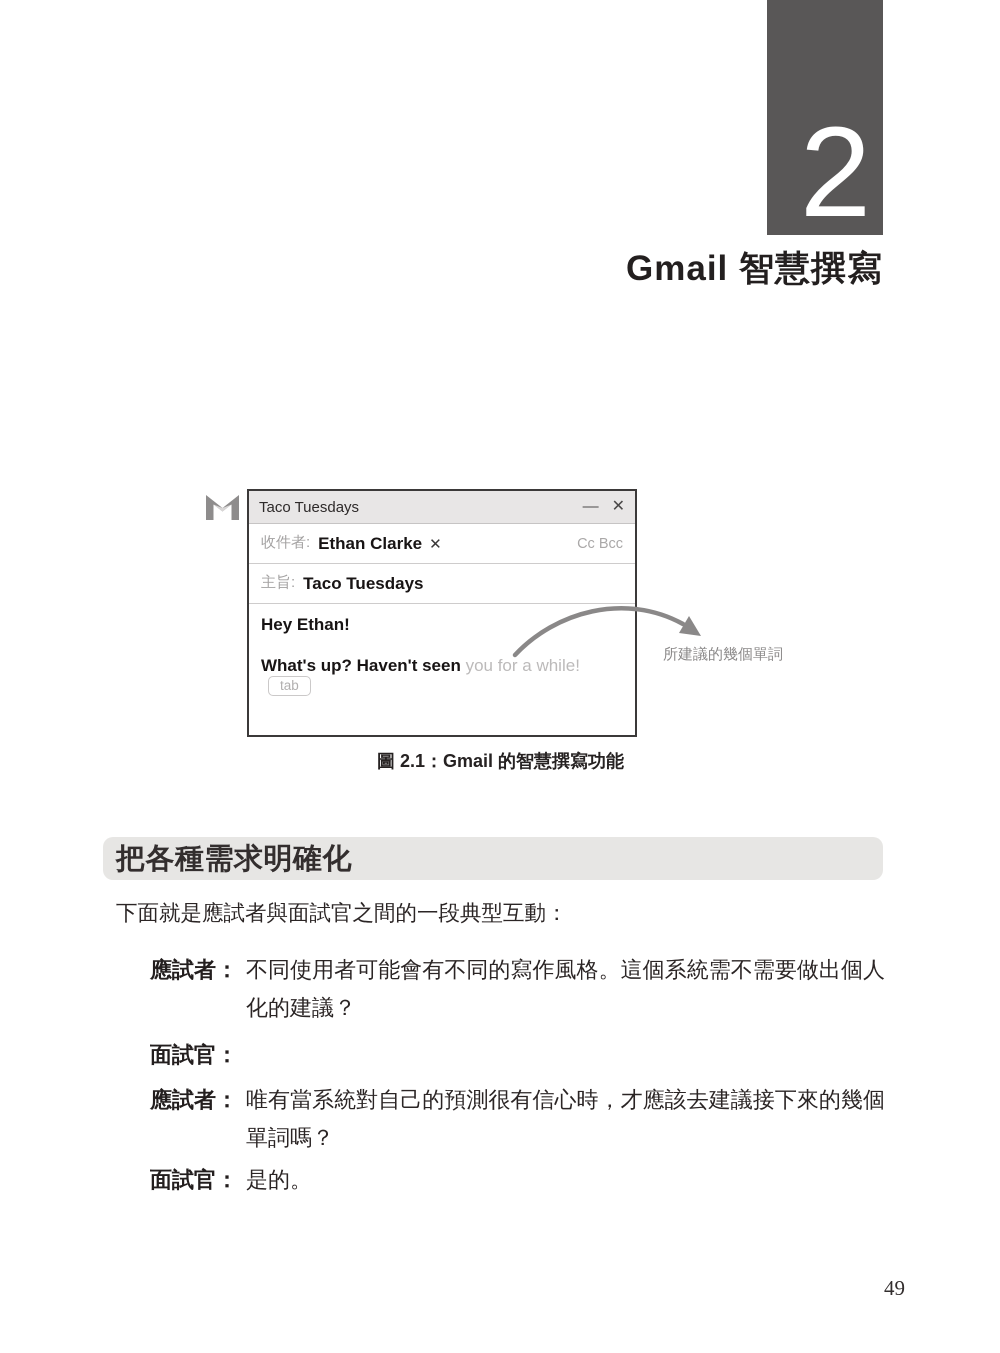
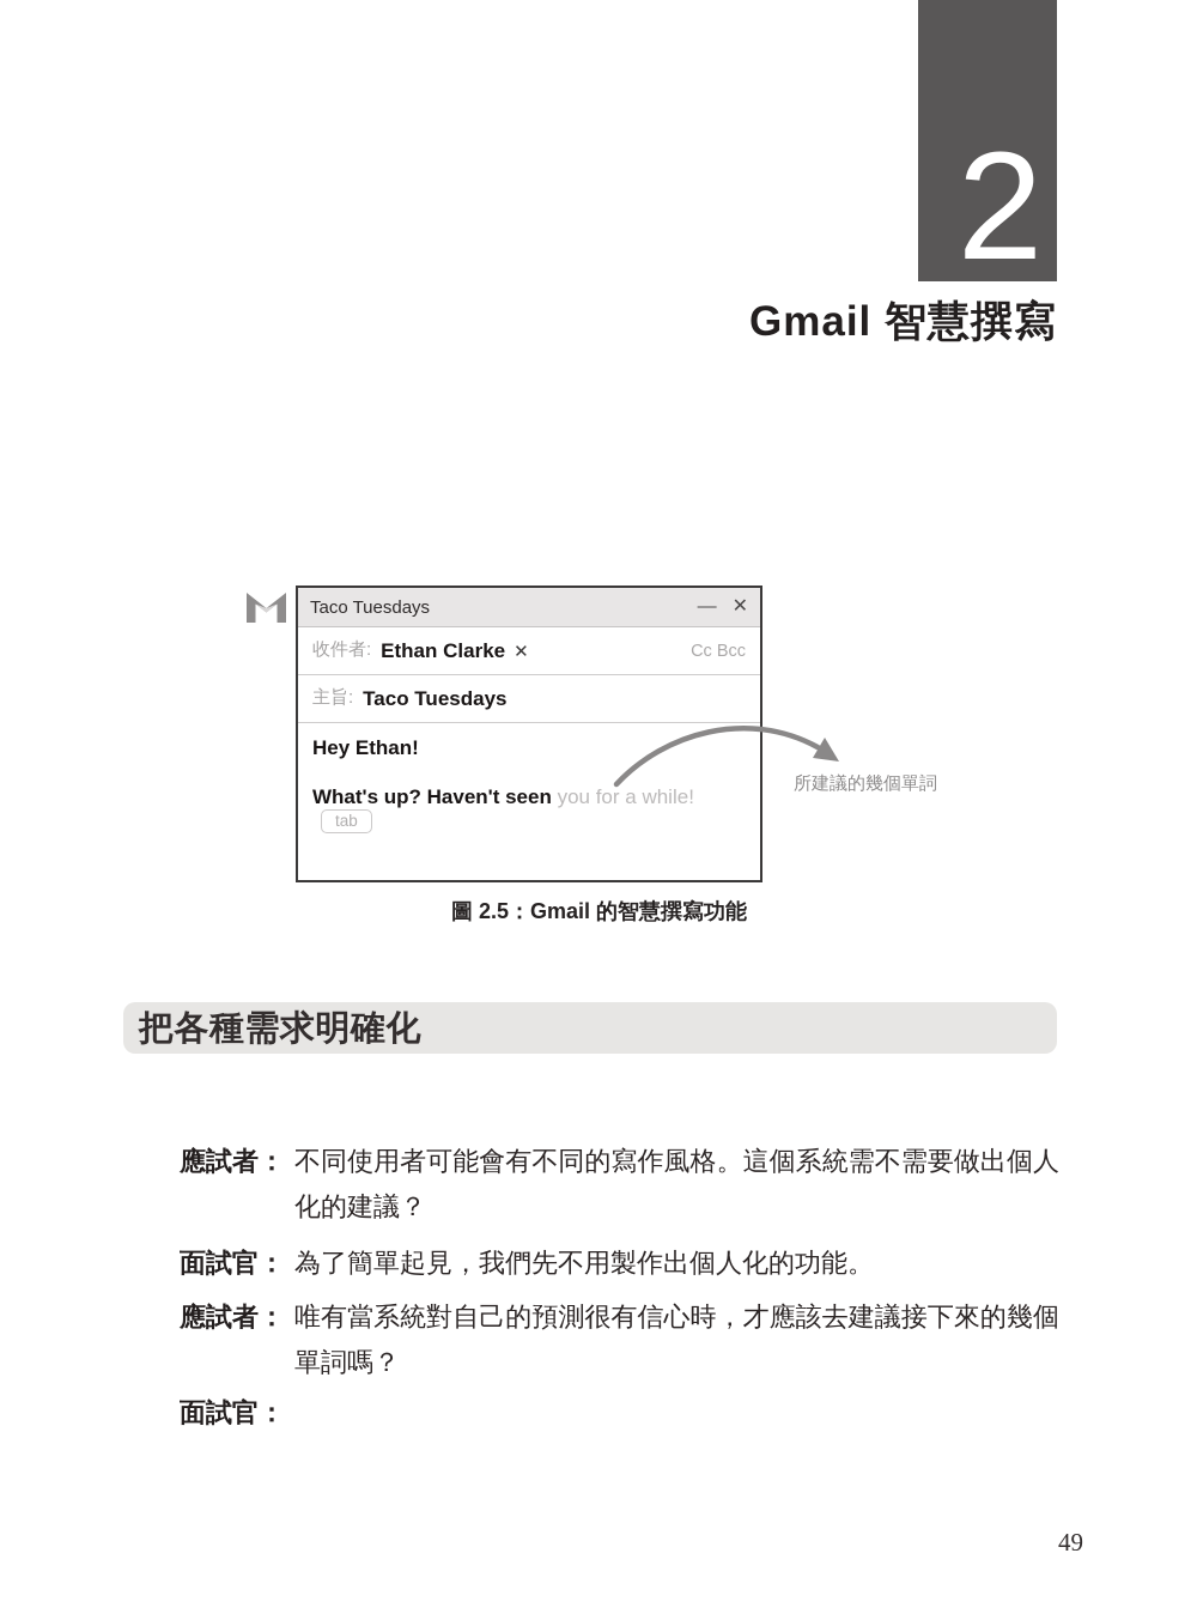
  2
  Gmail 智慧撰寫
  Taco Tuesdays
  —
  ✕
  收件者:
  Ethan Clarke
  ✕
  Cc Bcc
  主旨:
  Taco Tuesdays
  Hey Ethan!
  What's up? Haven't seen you for a while! tab
  所建議的幾個單詞
- 圖 2.1：Gmail 的智慧撰寫功能
+ 圖 2.5：Gmail 的智慧撰寫功能
  把各種需求明確化
- 下面就是應試者與面試官之間的一段典型互動：
  應試者：
  不同使用者可能會有不同的寫作風格。這個系統需不需要做出個人化的建議？
  面試官：
+ 為了簡單起見，我們先不用製作出個人化的功能。
  應試者：
  唯有當系統對自己的預測很有信心時，才應該去建議接下來的幾個單詞嗎？
  面試官：
- 是的。
  49
